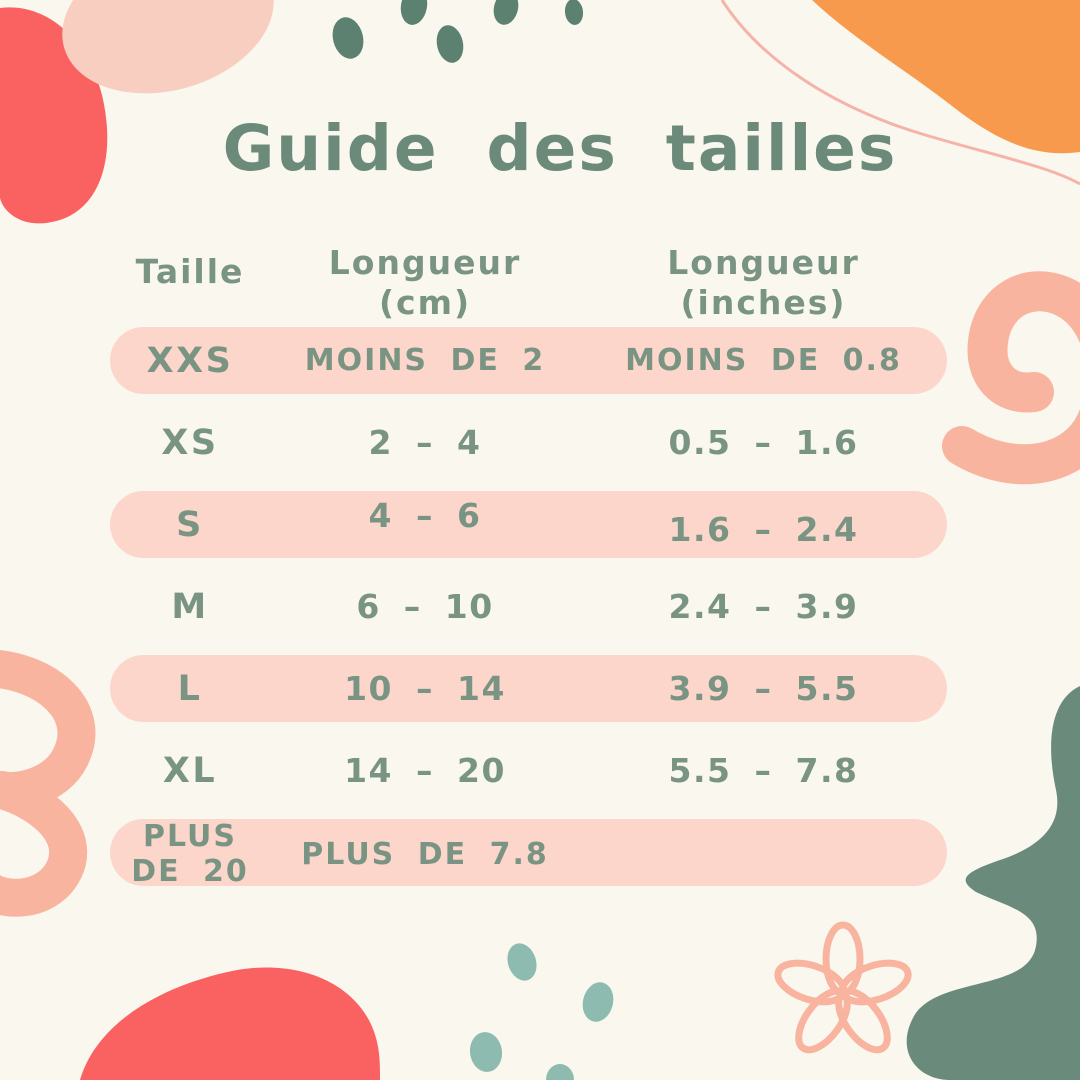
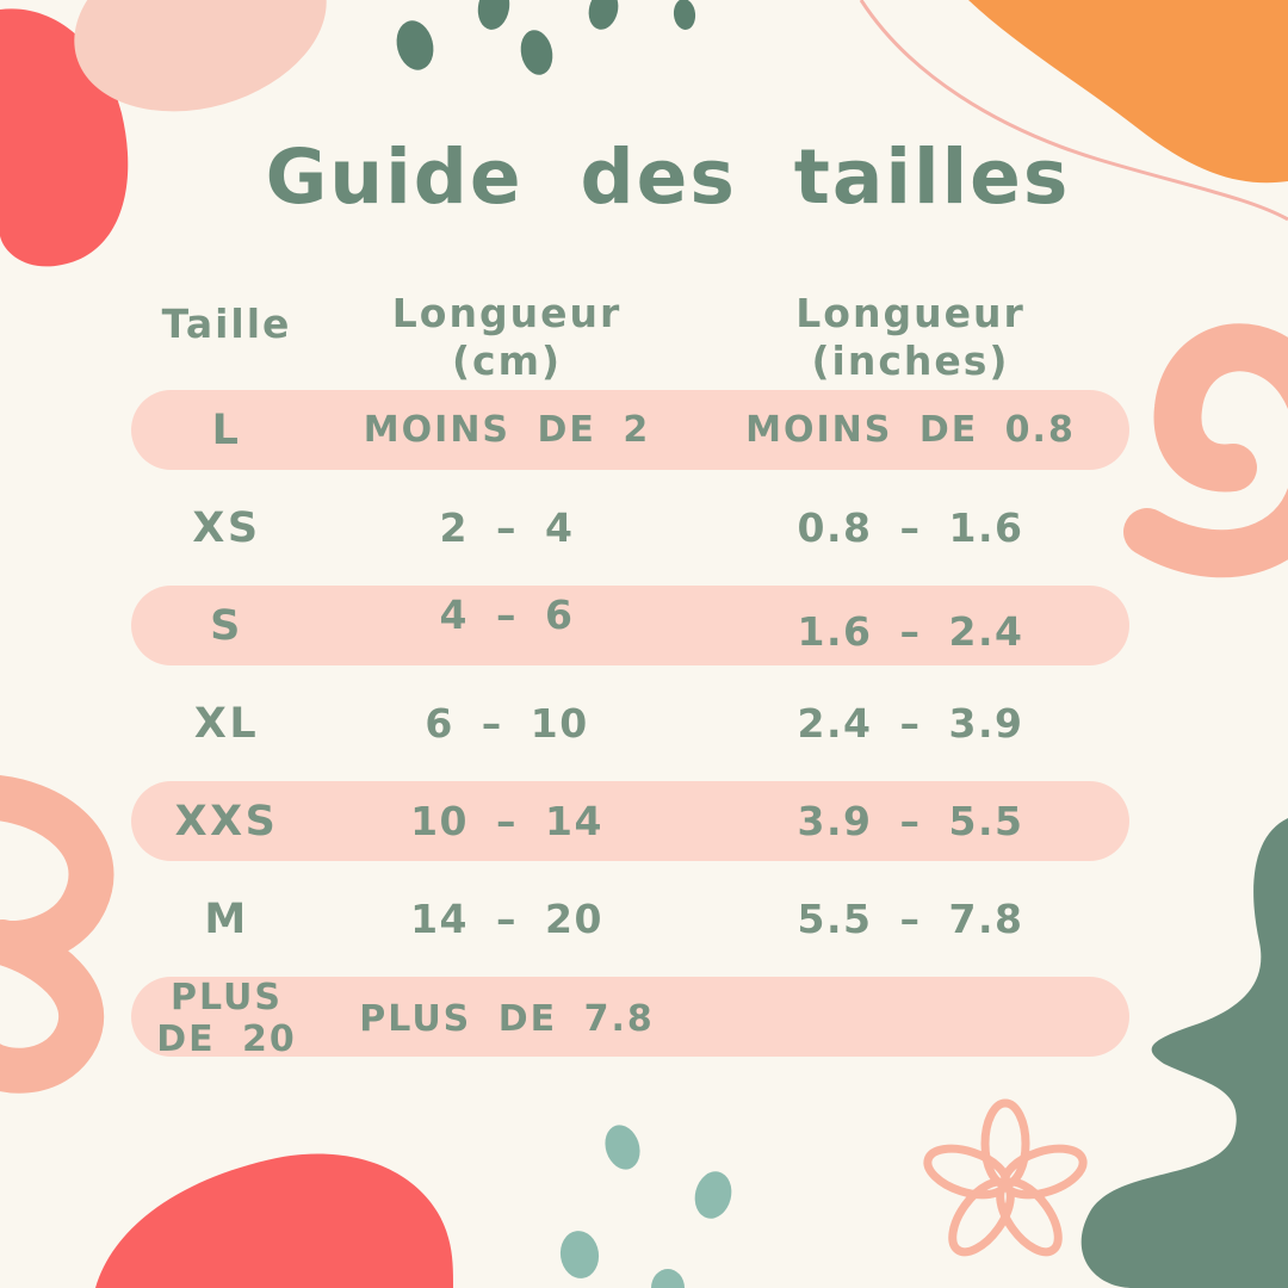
  Guide des tailles
  Taille
  Longueur
  (cm)
  Longueur
  (inches)
- XXS
+ L
  MOINS DE 2
  MOINS DE 0.8
  XS
  2 – 4
- 0.5 – 1.6
+ 0.8 – 1.6
  S
  4 – 6
  1.6 – 2.4
- M
+ XL
  6 – 10
  2.4 – 3.9
- L
+ XXS
  10 – 14
  3.9 – 5.5
- XL
+ M
  14 – 20
  5.5 – 7.8
  PLUS DE 20
  PLUS DE 7.8
